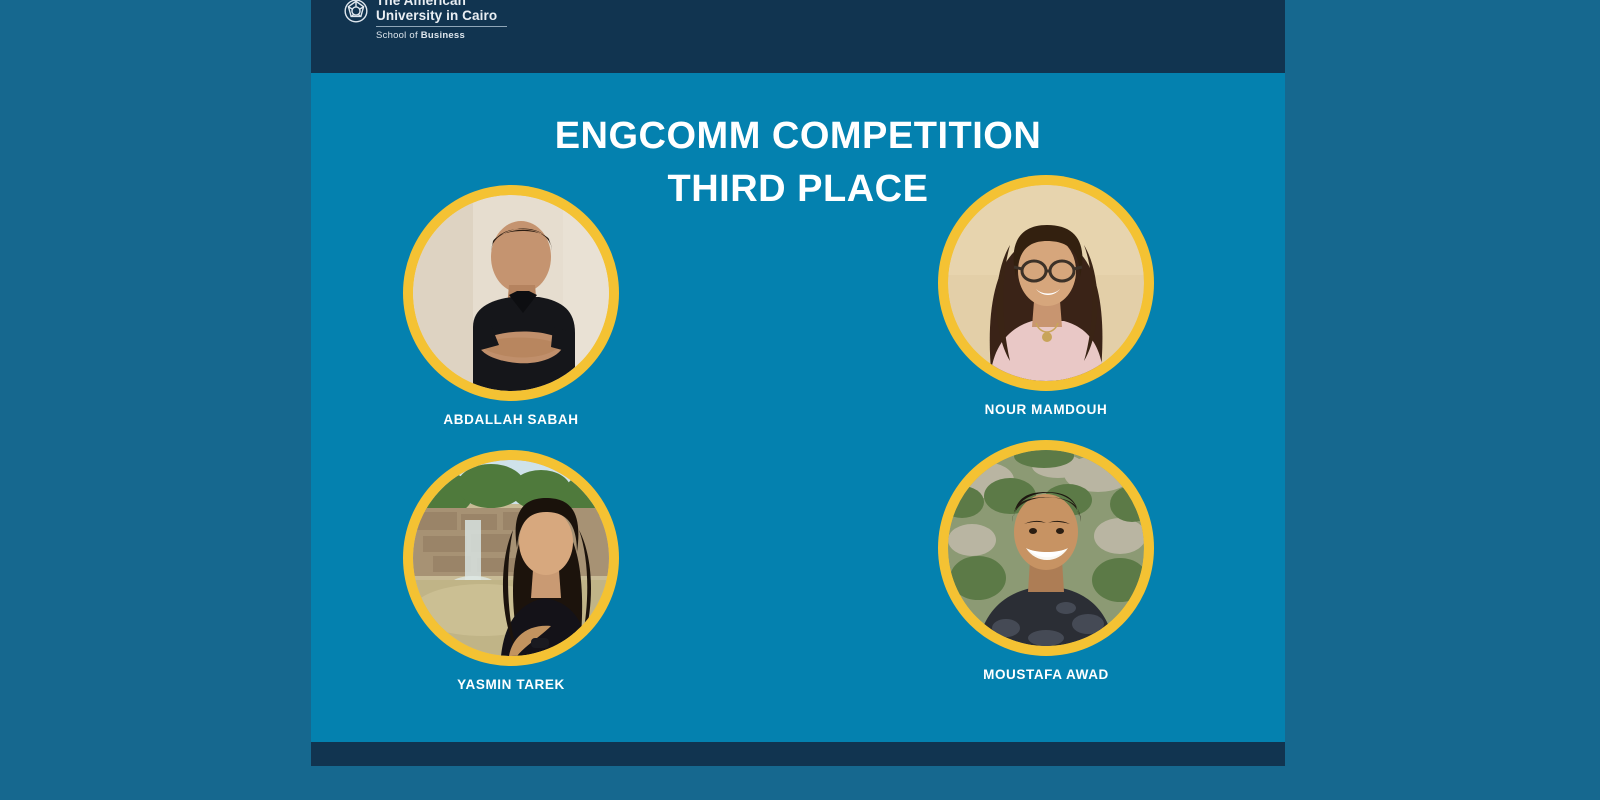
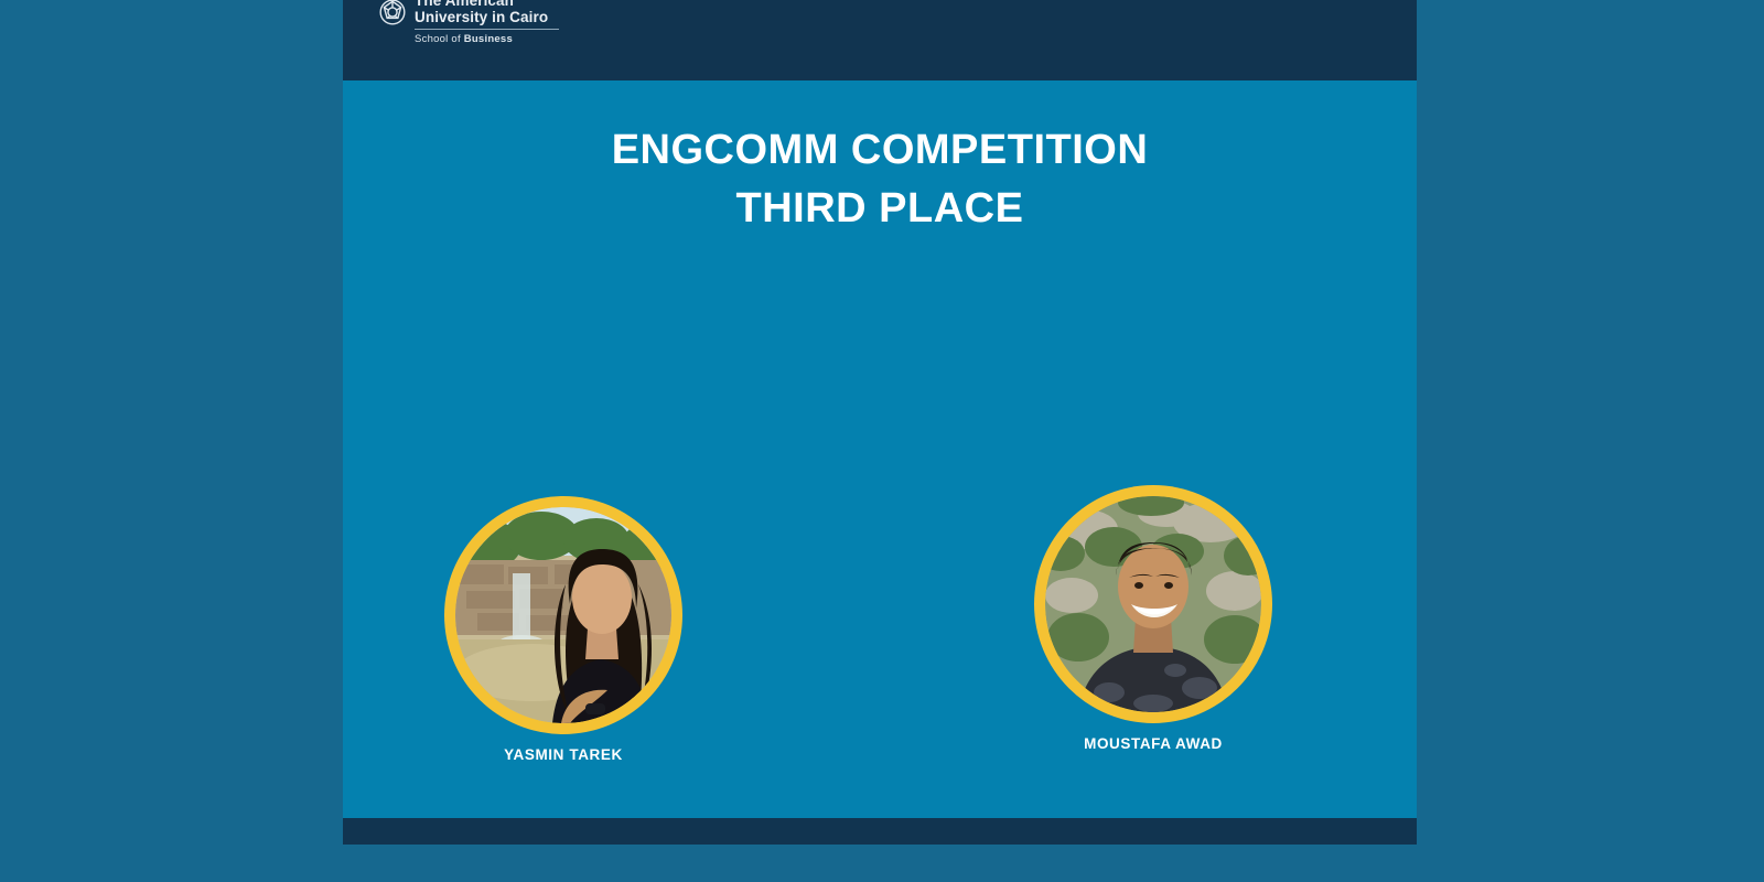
  The American
  University in Cairo
  School of Business
  ENGCOMM COMPETITION
  THIRD PLACE
- ABDALLAH SABAH
- NOUR MAMDOUH
  YASMIN TAREK
  MOUSTAFA AWAD
